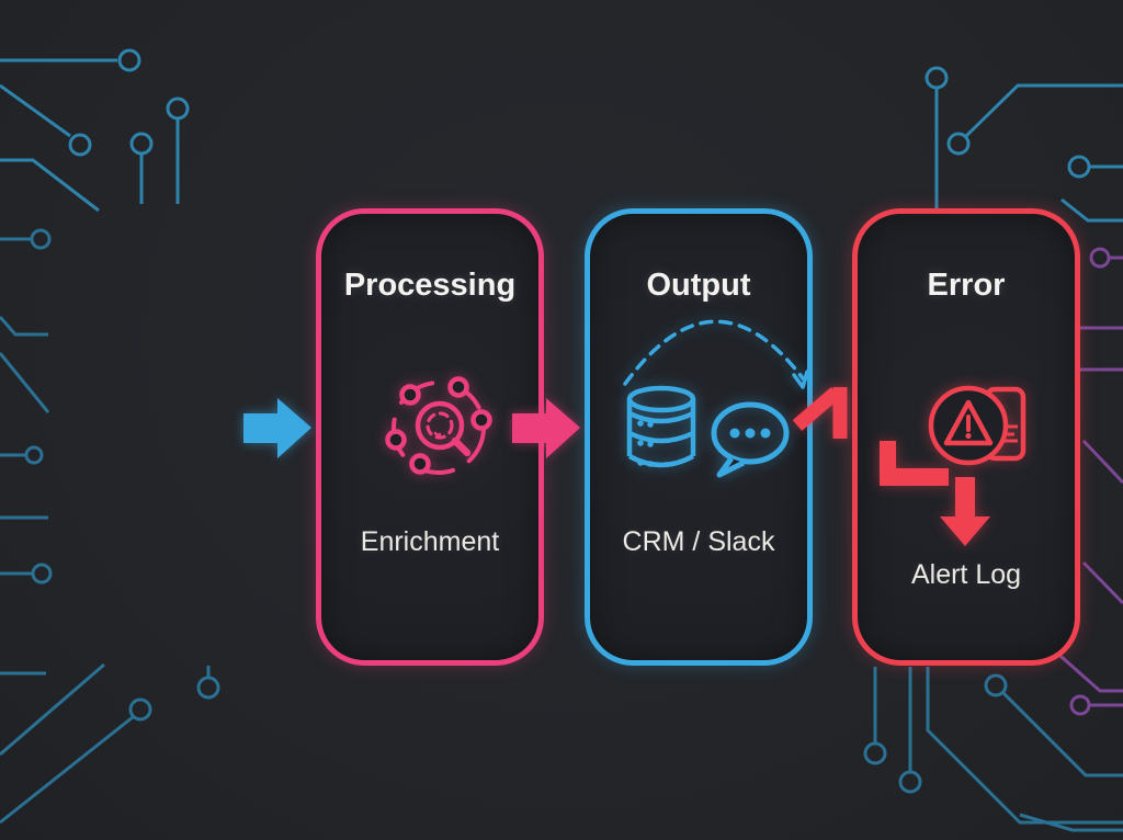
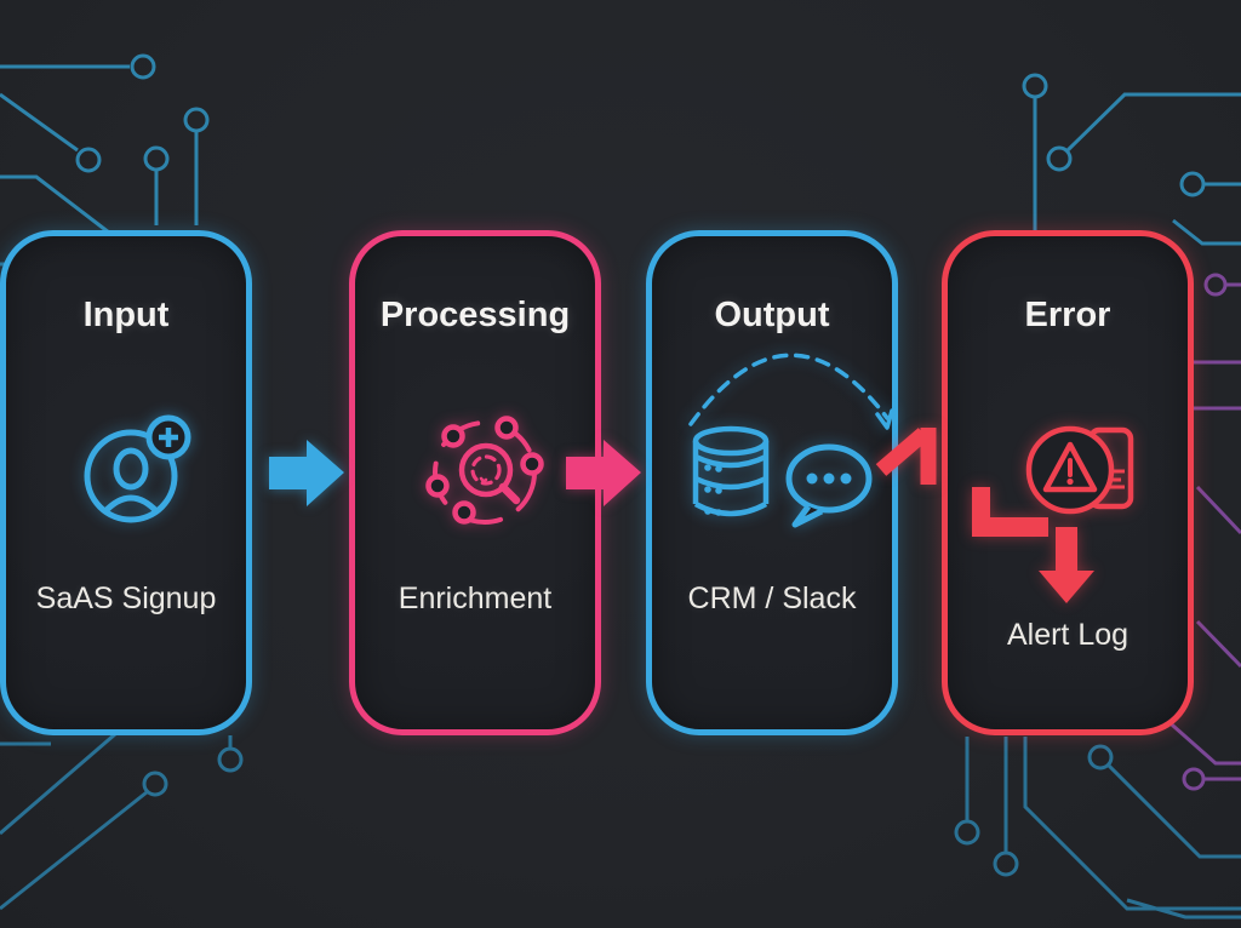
+ Input
+ SaAS Signup
  Processing
  Enrichment
  Output
  CRM / Slack
  Error
  Alert Log
